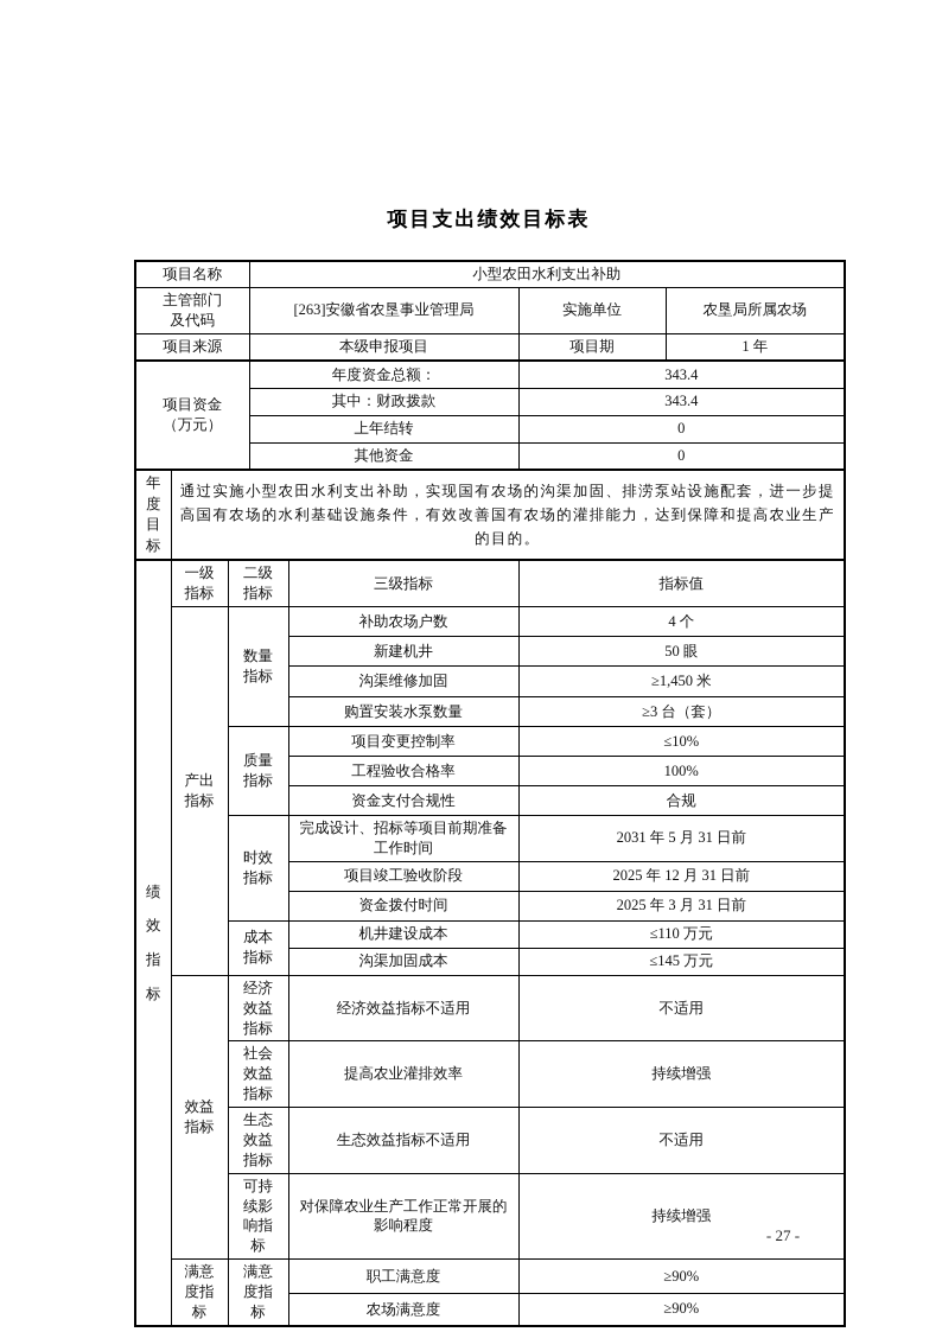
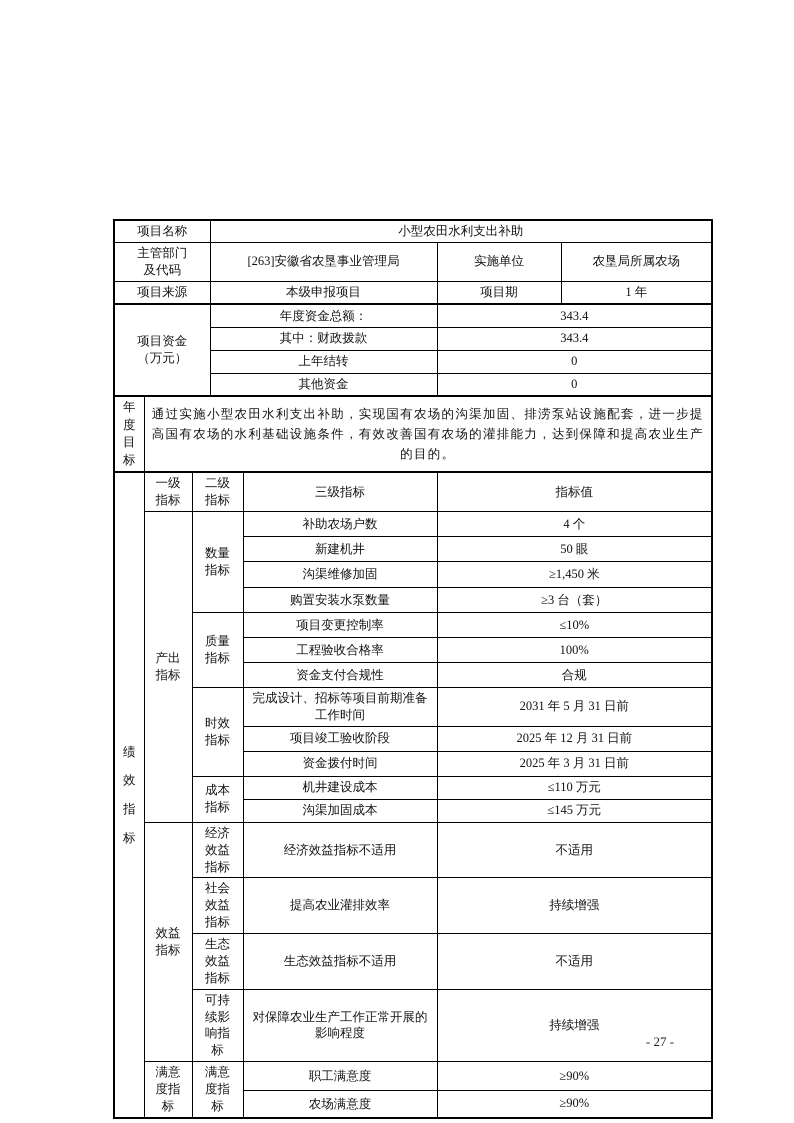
- 项目支出绩效目标表
  项目名称	小型农田水利支出补助
  主管部门及代码	[263]安徽省农垦事业管理局	实施单位	农垦局所属农场
  项目来源	本级申报项目	项目期	1 年
  项目资金（万元）	年度资金总额：	343.4
  其中：财政拨款	343.4
  上年结转	0
  其他资金	0
  年度目标	通过实施小型农田水利支出补助，实现国有农场的沟渠加固、排涝泵站设施配套，进一步提高国有农场的水利基础设施条件，有效改善国有农场的灌排能力，达到保障和提高农业生产的目的。
  绩效指标	一级指标	二级指标	三级指标	指标值
  产出指标	数量指标	补助农场户数	4 个
  新建机井	50 眼
  沟渠维修加固	≥1,450 米
  购置安装水泵数量	≥3 台（套）
  质量指标	项目变更控制率	≤10%
  工程验收合格率	100%
  资金支付合规性	合规
  时效指标	完成设计、招标等项目前期准备工作时间	2031 年 5 月 31 日前
  项目竣工验收阶段	2025 年 12 月 31 日前
  资金拨付时间	2025 年 3 月 31 日前
  成本指标	机井建设成本	≤110 万元
  沟渠加固成本	≤145 万元
  效益指标	经济效益指标	经济效益指标不适用	不适用
  社会效益指标	提高农业灌排效率	持续增强
  生态效益指标	生态效益指标不适用	不适用
  可持续影响指标	对保障农业生产工作正常开展的影响程度	持续增强
  满意度指标	满意度指标	职工满意度	≥90%
  农场满意度	≥90%
  - 27 -
